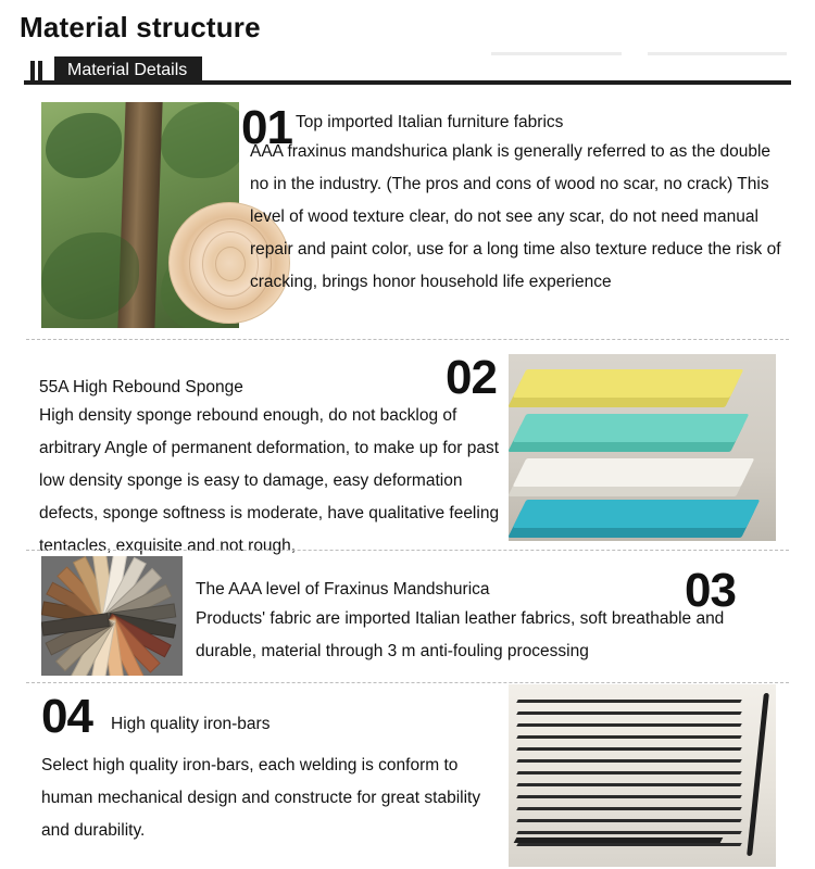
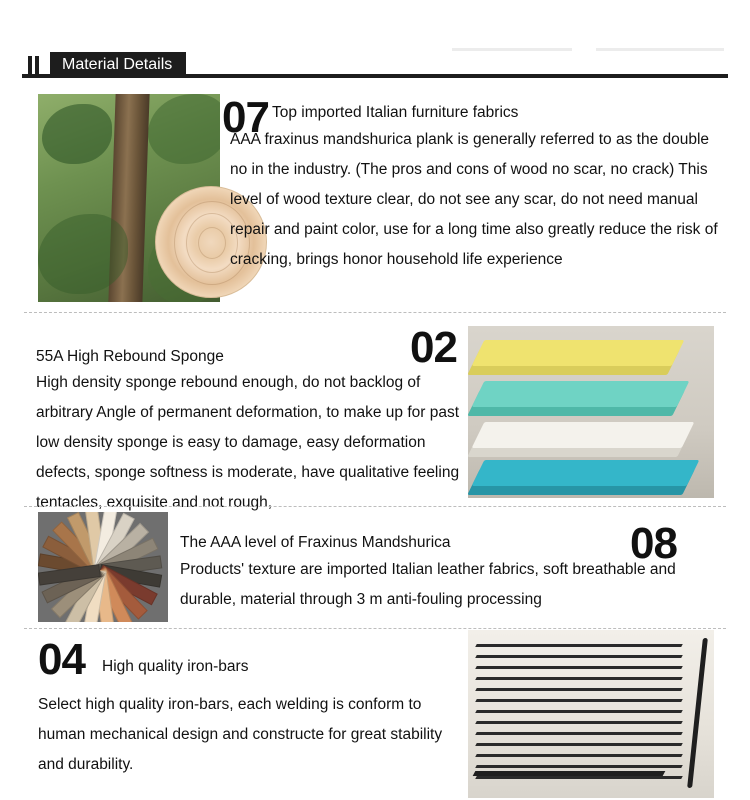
- Material structure
  Material Details
- 01
+ 07
  Top imported Italian furniture fabrics
- AAA fraxinus mandshurica plank is generally referred to as the double no in the industry. (The pros and cons of wood no scar, no crack) This level of wood texture clear, do not see any scar, do not need manual repair and paint color, use for a long time also texture reduce the risk of cracking, brings honor household life experience
+ AAA fraxinus mandshurica plank is generally referred to as the double no in the industry. (The pros and cons of wood no scar, no crack) This level of wood texture clear, do not see any scar, do not need manual repair and paint color, use for a long time also greatly reduce the risk of cracking, brings honor household life experience
  02
  55A High Rebound Sponge
  High density sponge rebound enough, do not backlog of arbitrary Angle of permanent deformation, to make up for past low density sponge is easy to damage, easy deformation defects, sponge softness is moderate, have qualitative feeling tentacles, exquisite and not rough,
- 03
+ 08
  The AAA level of Fraxinus Mandshurica
- Products' fabric are imported Italian leather fabrics, soft breathable and durable, material through 3 m anti-fouling processing
+ Products' texture are imported Italian leather fabrics, soft breathable and durable, material through 3 m anti-fouling processing
  04
  High quality iron-bars
  Select high quality iron-bars, each welding is conform to human mechanical design and constructe for great stability and durability.
